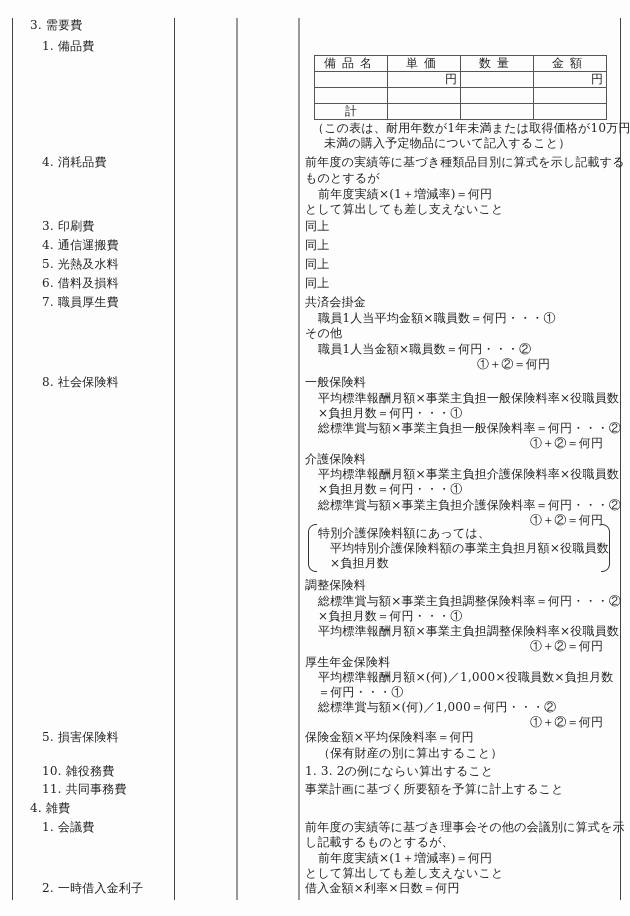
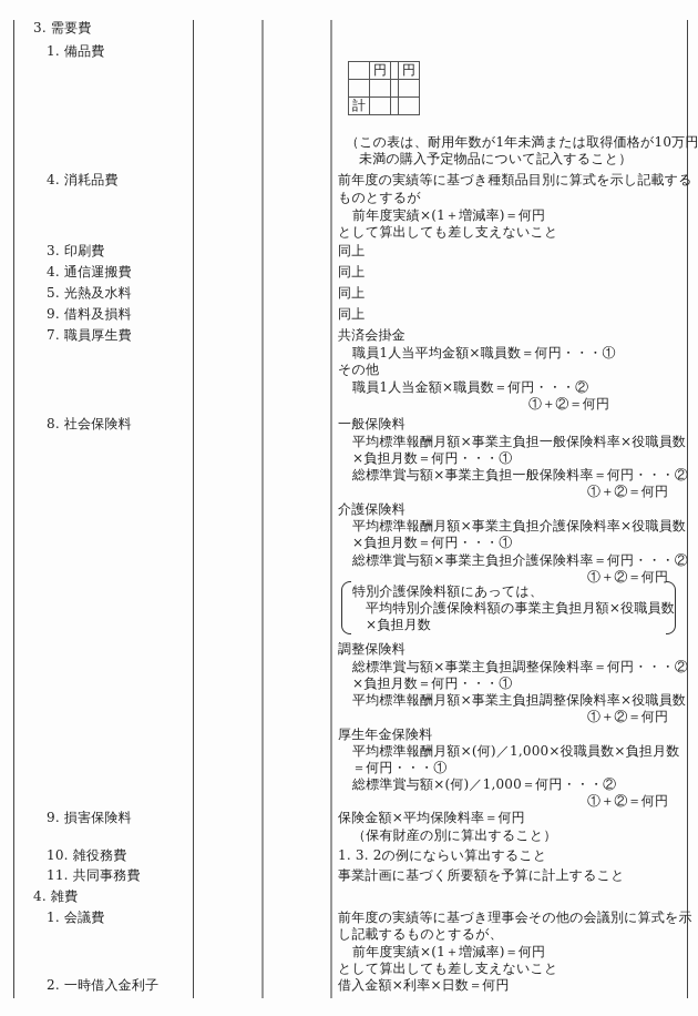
  3. 需要費
  1. 備品費
  4. 消耗品費
  3. 印刷費
  4. 通信運搬費
  5. 光熱及水料
- 6. 借料及損料
+ 9. 借料及損料
  7. 職員厚生費
  8. 社会保険料
- 5. 損害保険料
+ 9. 損害保険料
  10. 雑役務費
  11. 共同事務費
  4. 雑費
  1. 会議費
  2. 一時借入金利子
- 備品名	単価	数量	金額
  	円		円
  計
  （この表は、耐用年数が1年未満または取得価格が10万円
  未満の購入予定物品について記入すること）
  前年度の実績等に基づき種類品目別に算式を示し記載する
  ものとするが
  前年度実績×(1＋増減率)＝何円
  として算出しても差し支えないこと
  同上
  同上
  同上
  同上
  共済会掛金
  職員1人当平均金額×職員数＝何円・・・①
  その他
  職員1人当金額×職員数＝何円・・・②
  ①＋②＝何円
  一般保険料
  平均標準報酬月額×事業主負担一般保険料率×役職員数
  ×負担月数＝何円・・・①
  総標準賞与額×事業主負担一般保険料率＝何円・・・②
  ①＋②＝何円
  介護保険料
  平均標準報酬月額×事業主負担介護保険料率×役職員数
  ×負担月数＝何円・・・①
  総標準賞与額×事業主負担介護保険料率＝何円・・・②
  ①＋②＝何円
  特別介護保険料額にあっては、
  平均特別介護保険料額の事業主負担月額×役職員数
  ×負担月数
  調整保険料
  総標準賞与額×事業主負担調整保険料率＝何円・・・②
  ×負担月数＝何円・・・①
  平均標準報酬月額×事業主負担調整保険料率×役職員数
  ①＋②＝何円
  厚生年金保険料
  平均標準報酬月額×(何)／1,000×役職員数×負担月数
  ＝何円・・・①
  総標準賞与額×(何)／1,000＝何円・・・②
  ①＋②＝何円
  保険金額×平均保険料率＝何円
  （保有財産の別に算出すること）
  1. 3. 2の例にならい算出すること
  事業計画に基づく所要額を予算に計上すること
  前年度の実績等に基づき理事会その他の会議別に算式を示
  し記載するものとするが、
  前年度実績×(1＋増減率)＝何円
  として算出しても差し支えないこと
  借入金額×利率×日数＝何円
